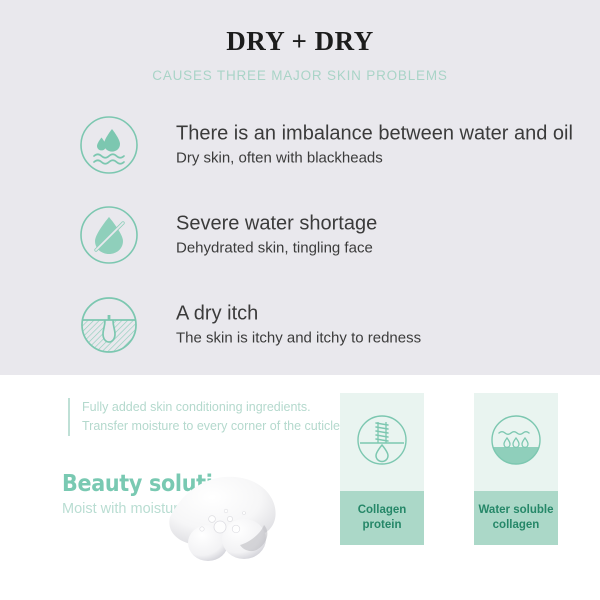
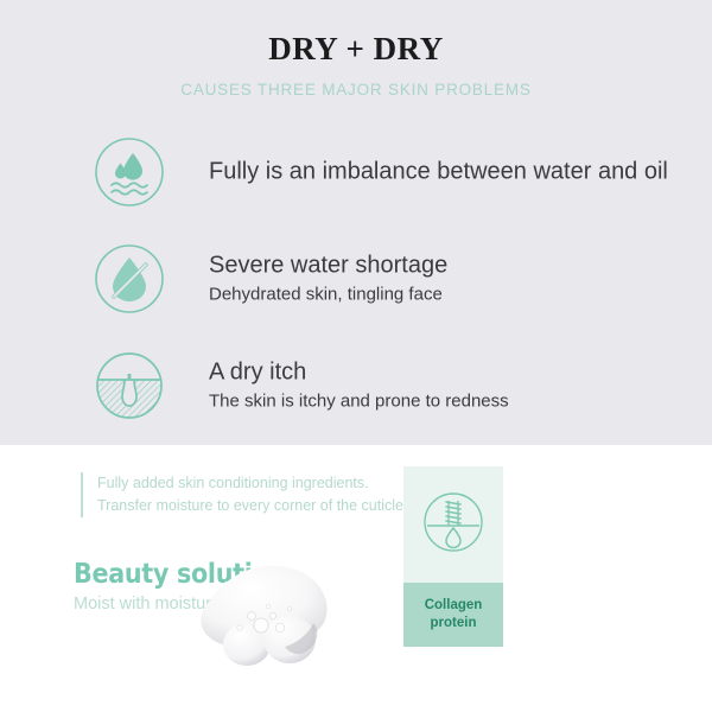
  DRY + DRY
  CAUSES THREE MAJOR SKIN PROBLEMS
- There is an imbalance between water and oil
+ Fully is an imbalance between water and oil
- Dry skin, often with blackheads
  Severe water shortage
  Dehydrated skin, tingling face
  A dry itch
- The skin is itchy and itchy to redness
+ The skin is itchy and prone to redness
  Fully added skin conditioning ingredients.
  Transfer moisture to every corner of the cuticle
  Beauty solu
  Moist with moistu
  Collagen
  protein
- Water soluble
- collagen
